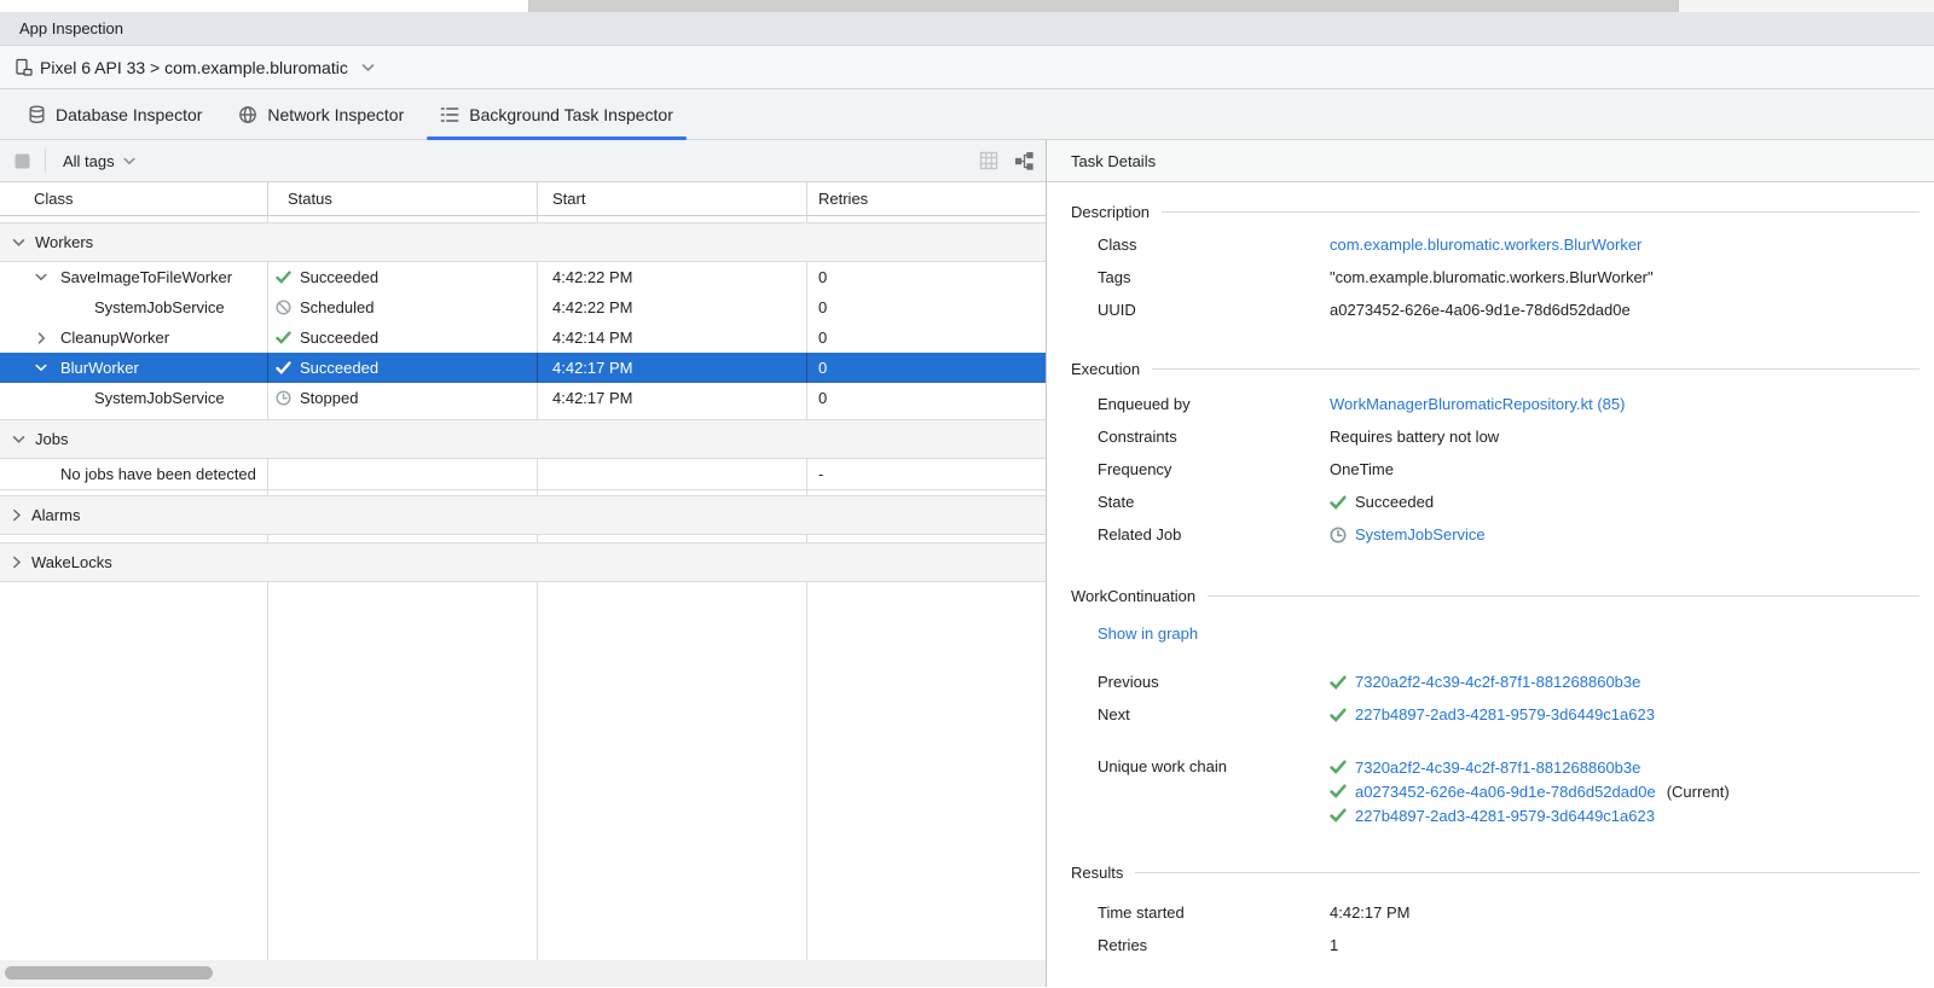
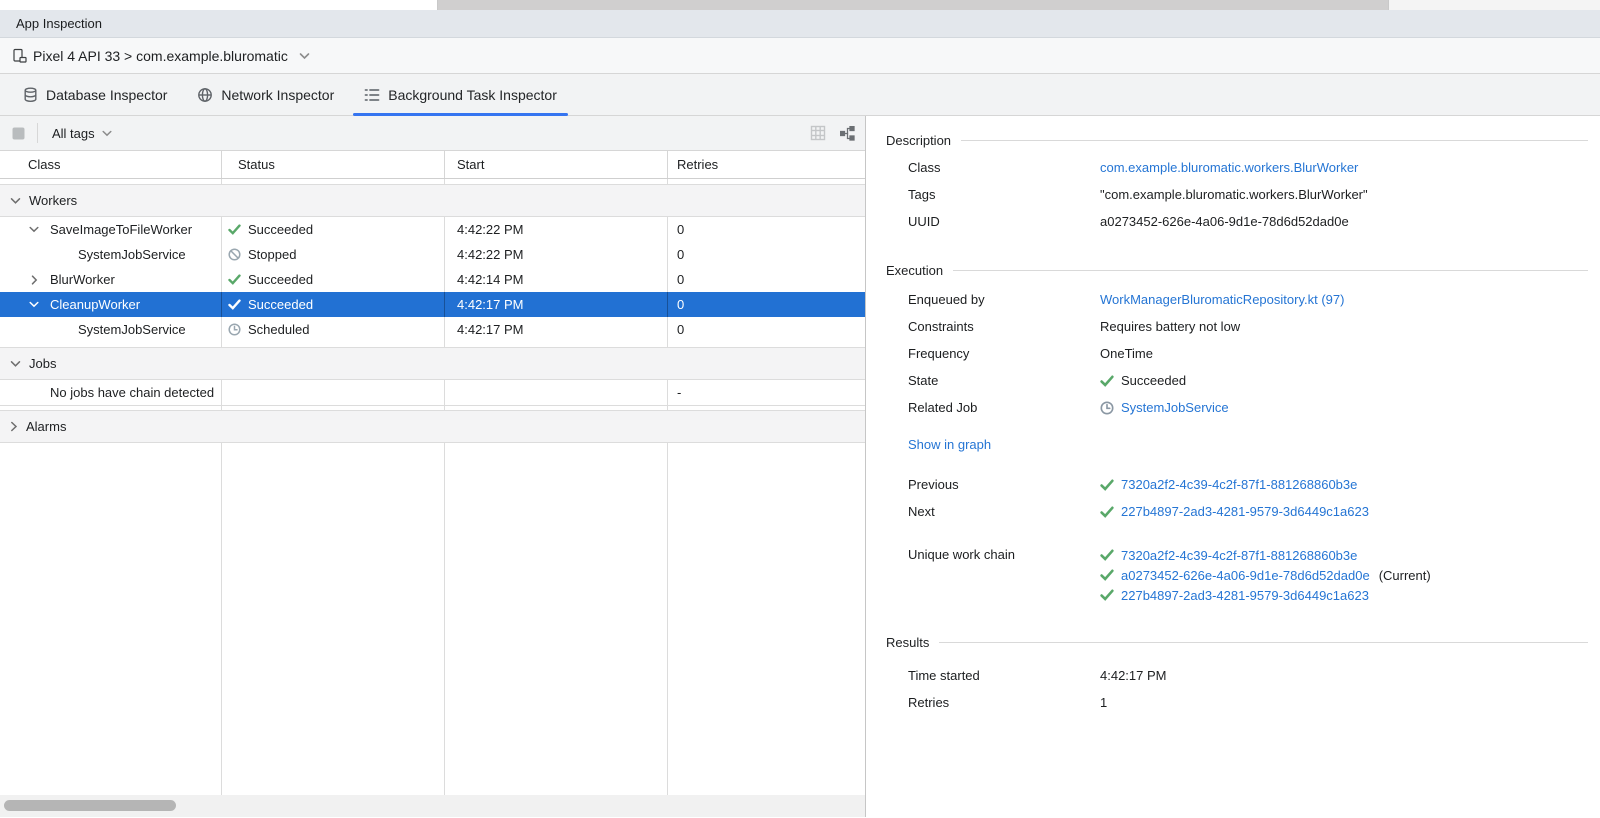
  App Inspection
- Pixel 6 API 33 > com.example.bluromatic
+ Pixel 4 API 33 > com.example.bluromatic
  Database Inspector
  Network Inspector
  Background Task Inspector
  All tags
  Class
  Status
  Start
  Retries
  Workers
  SaveImageToFileWorker
  Succeeded
  4:42:22 PM
  0
  SystemJobService
- Scheduled
+ Stopped
  4:42:22 PM
  0
- CleanupWorker
+ BlurWorker
  Succeeded
  4:42:14 PM
  0
- BlurWorker
+ CleanupWorker
  Succeeded
  4:42:17 PM
  0
  SystemJobService
- Stopped
+ Scheduled
  4:42:17 PM
  0
  Jobs
- No jobs have been detected
+ No jobs have chain detected
  -
  Alarms
- WakeLocks
- Task Details
  Description
  Class
  com.example.bluromatic.workers.BlurWorker
  Tags
  "com.example.bluromatic.workers.BlurWorker"
  UUID
  a0273452-626e-4a06-9d1e-78d6d52dad0e
  Execution
  Enqueued by
- WorkManagerBluromaticRepository.kt (85)
+ WorkManagerBluromaticRepository.kt (97)
  Constraints
  Requires battery not low
  Frequency
  OneTime
  State
  Succeeded
  Related Job
  SystemJobService
- WorkContinuation
  Show in graph
  Previous
  7320a2f2-4c39-4c2f-87f1-881268860b3e
  Next
  227b4897-2ad3-4281-9579-3d6449c1a623
  Unique work chain
  7320a2f2-4c39-4c2f-87f1-881268860b3e
  a0273452-626e-4a06-9d1e-78d6d52dad0e
  (Current)
  227b4897-2ad3-4281-9579-3d6449c1a623
  Results
  Time started
  4:42:17 PM
  Retries
  1
